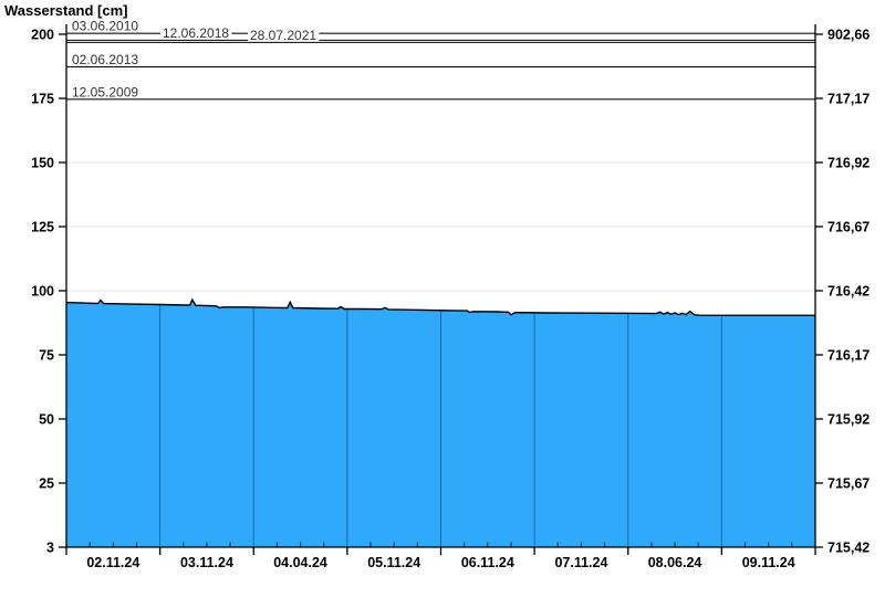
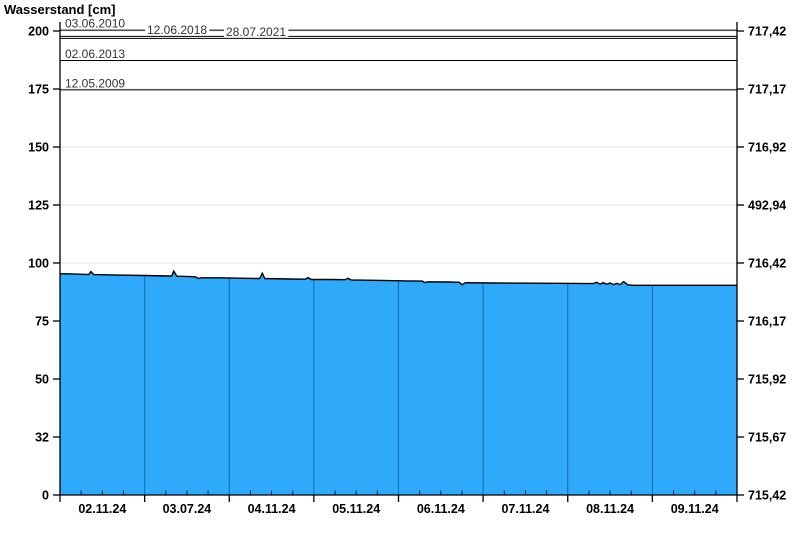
  Wasserstand [cm]
  03.06.2010
  12.06.2018
  28.07.2021
  02.06.2013
  12.05.2009
- 3
+ 0
  715,42
- 25
+ 32
  715,67
  50
  715,92
  75
  716,17
  100
  716,42
  125
- 716,67
+ 492,94
  150
  716,92
  175
  717,17
  200
- 902,66
+ 717,42
  02.11.24
- 03.11.24
+ 03.07.24
- 04.04.24
+ 04.11.24
  05.11.24
  06.11.24
  07.11.24
- 08.06.24
+ 08.11.24
  09.11.24
